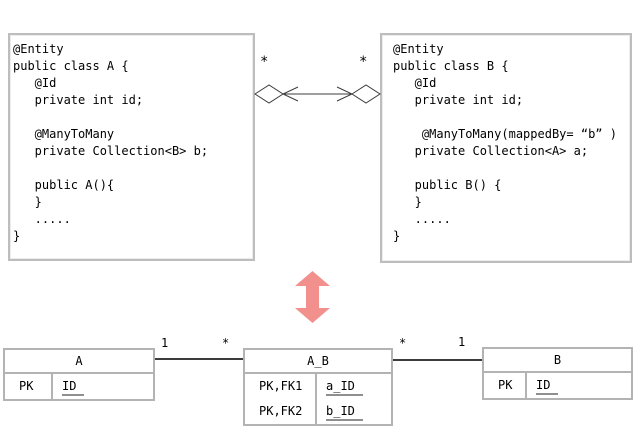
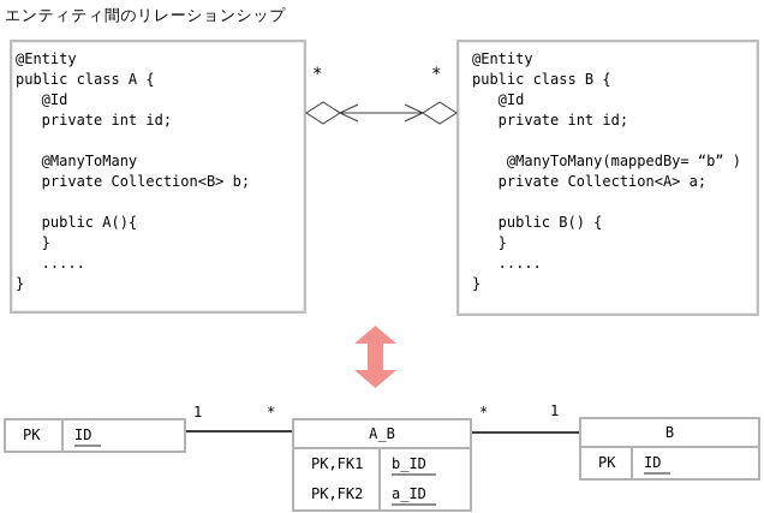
+ エンティティ間のリレーションシップ
  @Entity
  public class A {
  @Id
  private int id;
  @ManyToMany
  private Collection<B> b;
  public A(){
  }
  .....
  }
  @Entity
  public class B {
  @Id
  private int id;
  @ManyToMany(mappedBy= “b” )
  private Collection<A> a;
  public B() {
  }
  .....
  }
  *
  *
  1
  *
  *
  1
- A
  PK
  ID
  A_B
  PK,FK1
- a_ID
+ b_ID
  PK,FK2
- b_ID
+ a_ID
  B
  PK
  ID
